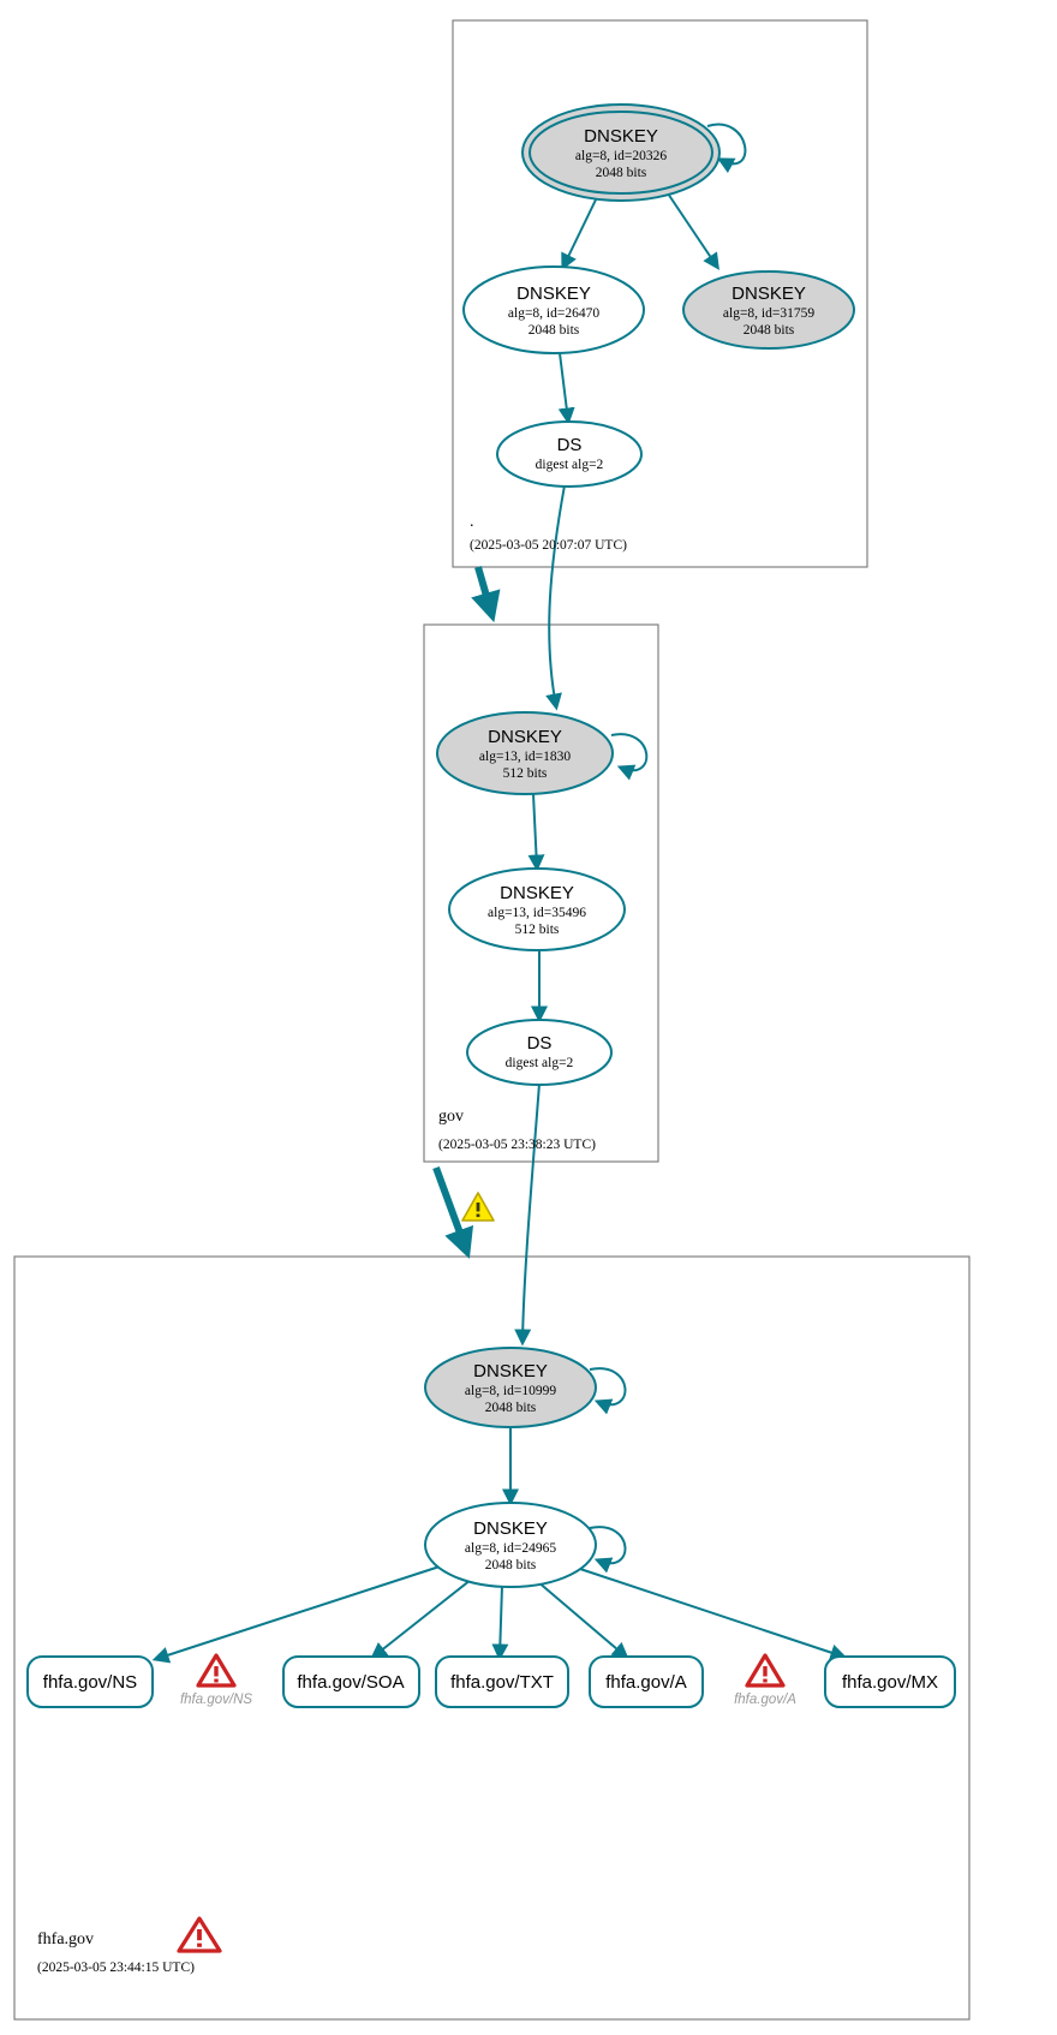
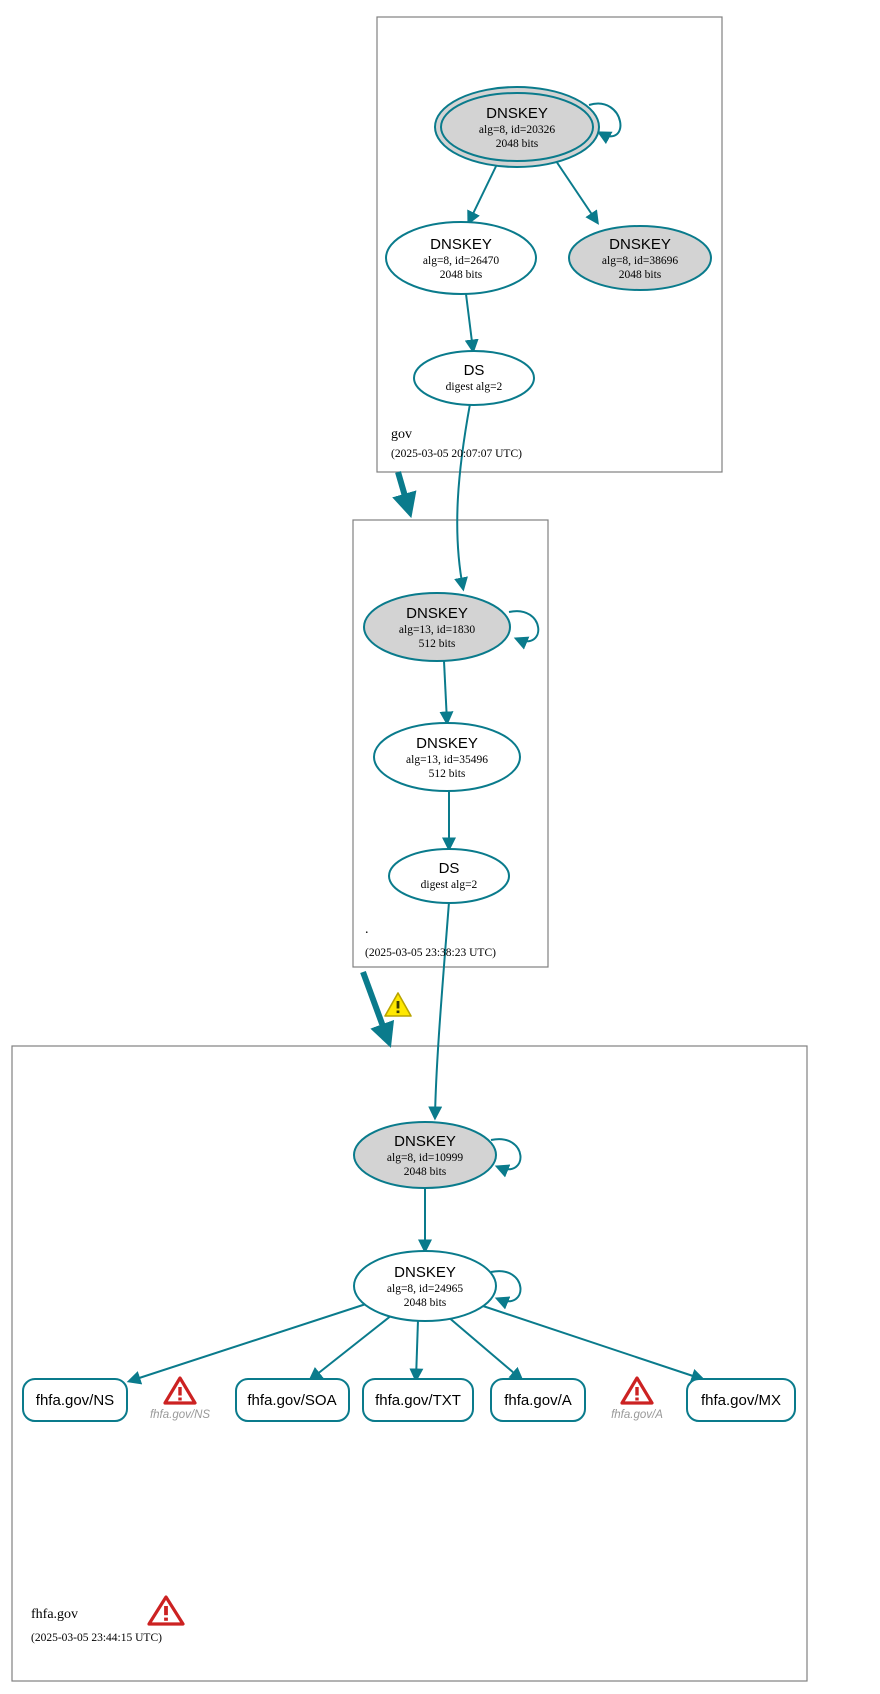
  DNSKEY
  alg=8, id=20326
  2048 bits
  DNSKEY
  alg=8, id=26470
  2048 bits
  DNSKEY
- alg=8, id=31759
+ alg=8, id=38696
  2048 bits
  DS
  digest alg=2
- .
+ gov
  (2025-03-05 20:07:07 UTC)
  DNSKEY
  alg=13, id=1830
  512 bits
  DNSKEY
  alg=13, id=35496
  512 bits
  DS
  digest alg=2
- gov
+ .
  (2025-03-05 23:38:23 UTC)
  DNSKEY
  alg=8, id=10999
  2048 bits
  DNSKEY
  alg=8, id=24965
  2048 bits
  fhfa.gov/NS
  fhfa.gov/SOA
  fhfa.gov/TXT
  fhfa.gov/A
  fhfa.gov/MX
  fhfa.gov/NS
  fhfa.gov/A
  fhfa.gov
  (2025-03-05 23:44:15 UTC)
